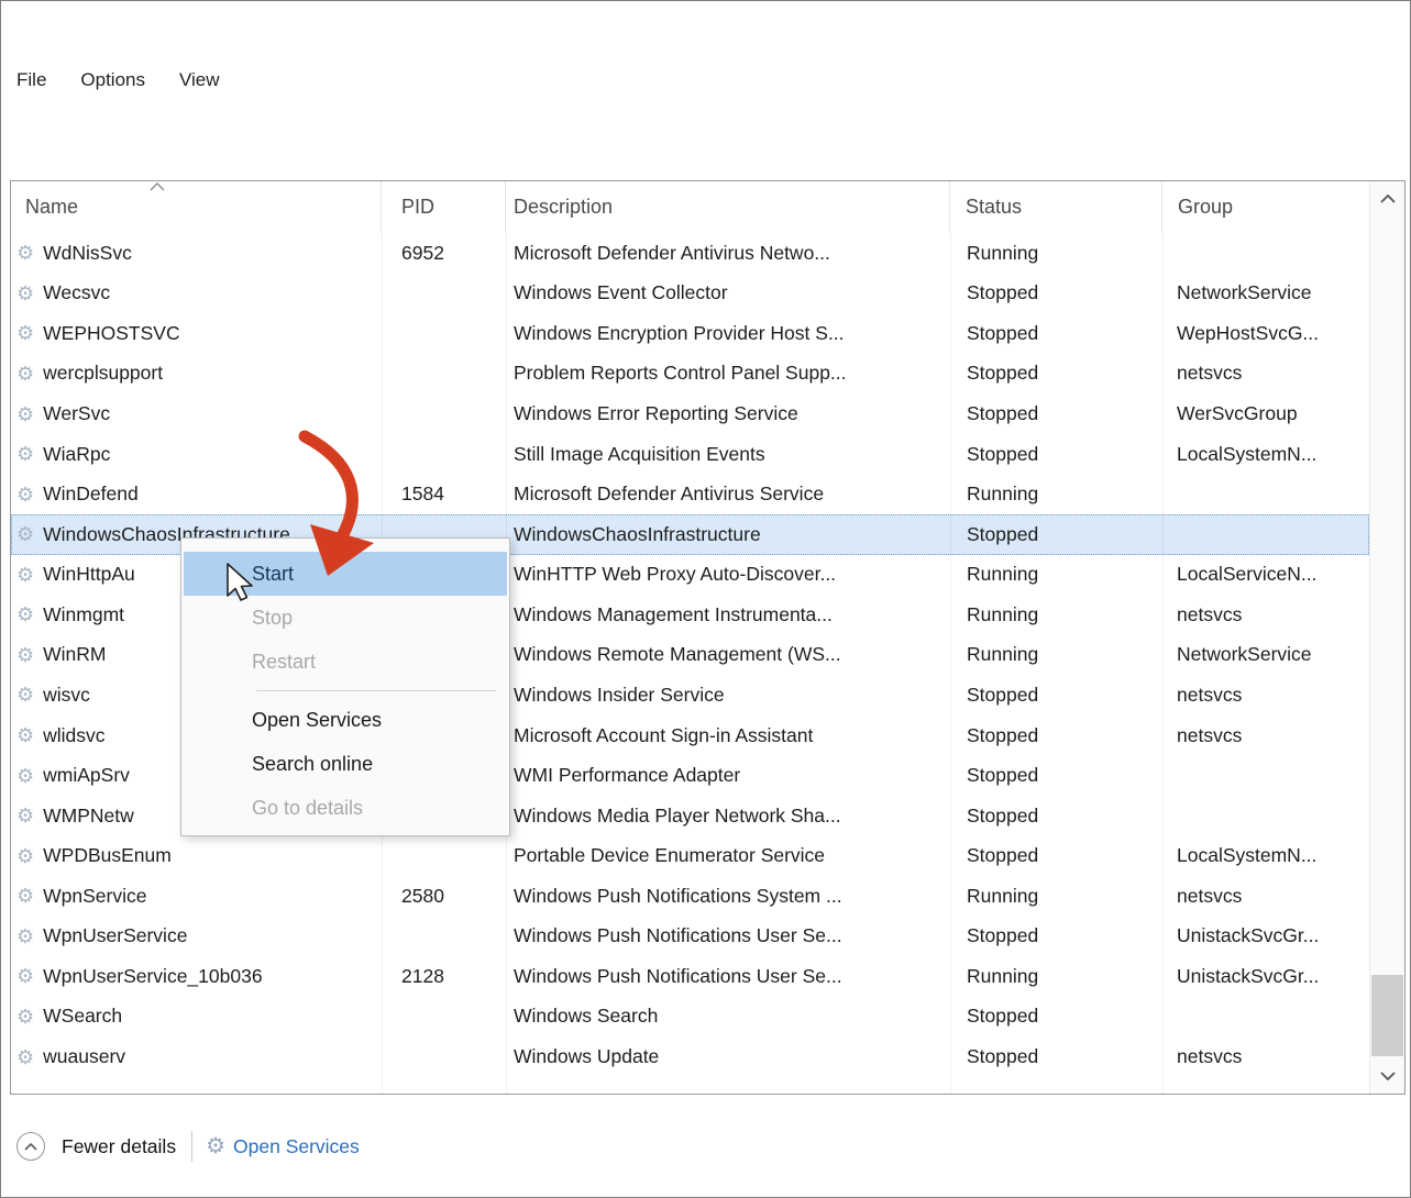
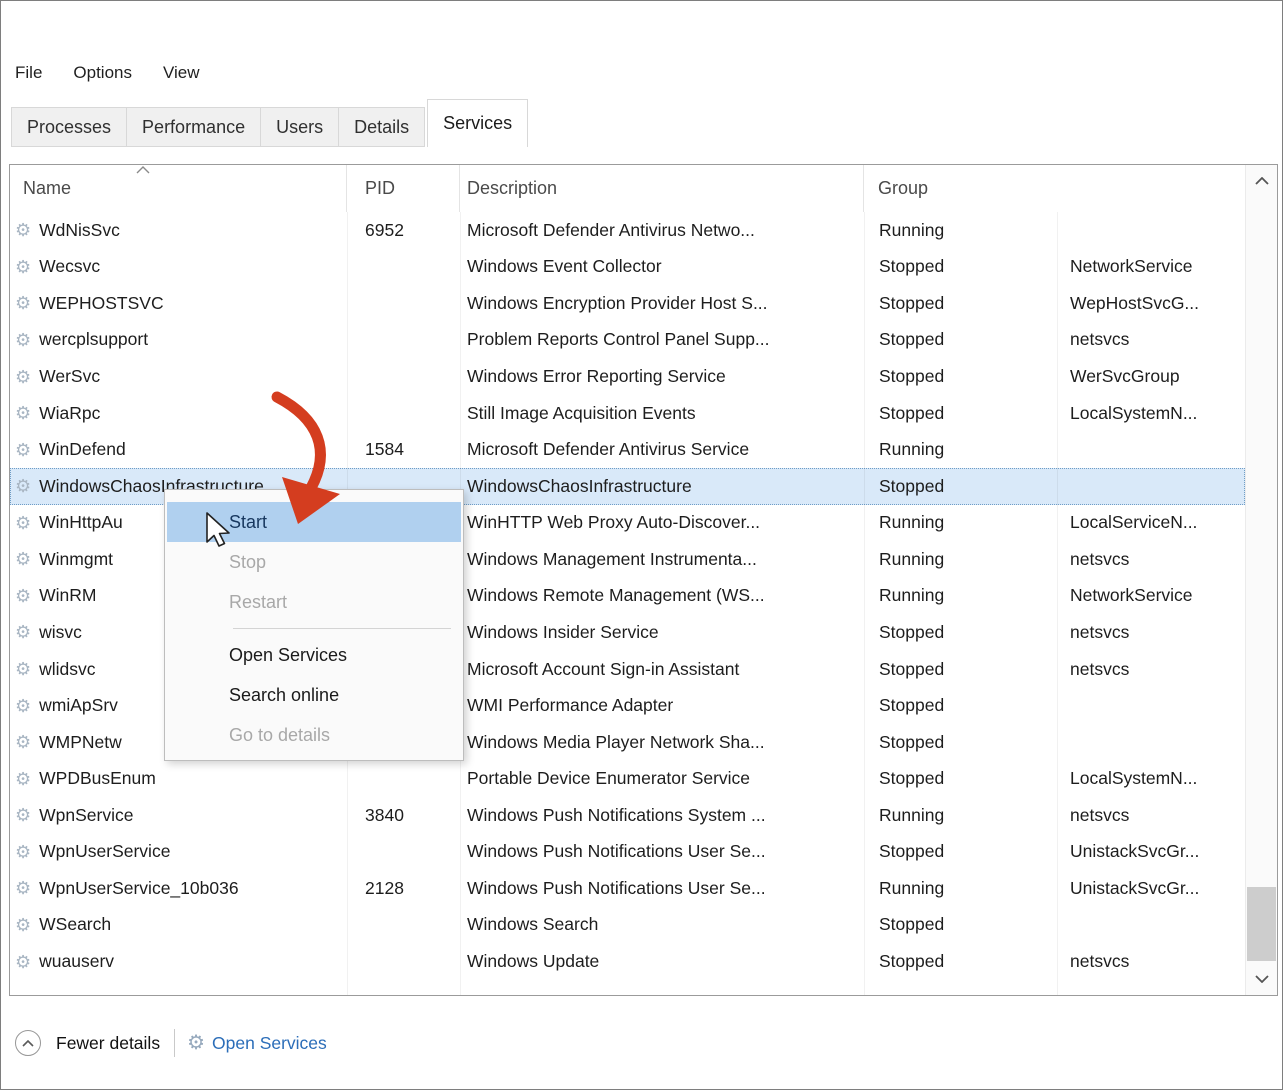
  File
  Options
  View
+ Processes
+ Performance
+ Users
+ Details
+ Services
  Name
  PID
  Description
- Status
  Group
  ⚙
  WdNisSvc
  6952
  Microsoft Defender Antivirus Netwo...
  Running
  ⚙
  Wecsvc
  Windows Event Collector
  Stopped
  NetworkService
  ⚙
  WEPHOSTSVC
  Windows Encryption Provider Host S...
  Stopped
  WepHostSvcG...
  ⚙
  wercplsupport
  Problem Reports Control Panel Supp...
  Stopped
  netsvcs
  ⚙
  WerSvc
  Windows Error Reporting Service
  Stopped
  WerSvcGroup
  ⚙
  WiaRpc
  Still Image Acquisition Events
  Stopped
  LocalSystemN...
  ⚙
  WinDefend
  1584
  Microsoft Defender Antivirus Service
  Running
  ⚙
  WindowsChaosInfrastructure
  WindowsChaosInfrastructure
  Stopped
  ⚙
  WinHttpAu
  WinHTTP Web Proxy Auto-Discover...
  Running
  LocalServiceN...
  ⚙
  Winmgmt
  Windows Management Instrumenta...
  Running
  netsvcs
  ⚙
  WinRM
  Windows Remote Management (WS...
  Running
  NetworkService
  ⚙
  wisvc
  Windows Insider Service
  Stopped
  netsvcs
  ⚙
  wlidsvc
  Microsoft Account Sign-in Assistant
  Stopped
  netsvcs
  ⚙
  wmiApSrv
  WMI Performance Adapter
  Stopped
  ⚙
  WMPNetw
  Windows Media Player Network Sha...
  Stopped
  ⚙
  WPDBusEnum
  Portable Device Enumerator Service
  Stopped
  LocalSystemN...
  ⚙
  WpnService
- 2580
+ 3840
  Windows Push Notifications System ...
  Running
  netsvcs
  ⚙
  WpnUserService
  Windows Push Notifications User Se...
  Stopped
  UnistackSvcGr...
  ⚙
  WpnUserService_10b036
  2128
  Windows Push Notifications User Se...
  Running
  UnistackSvcGr...
  ⚙
  WSearch
  Windows Search
  Stopped
  ⚙
  wuauserv
  Windows Update
  Stopped
  netsvcs
  Start
  Stop
  Restart
  Open Services
  Search online
  Go to details
  Fewer details
  ⚙
  Open Services
